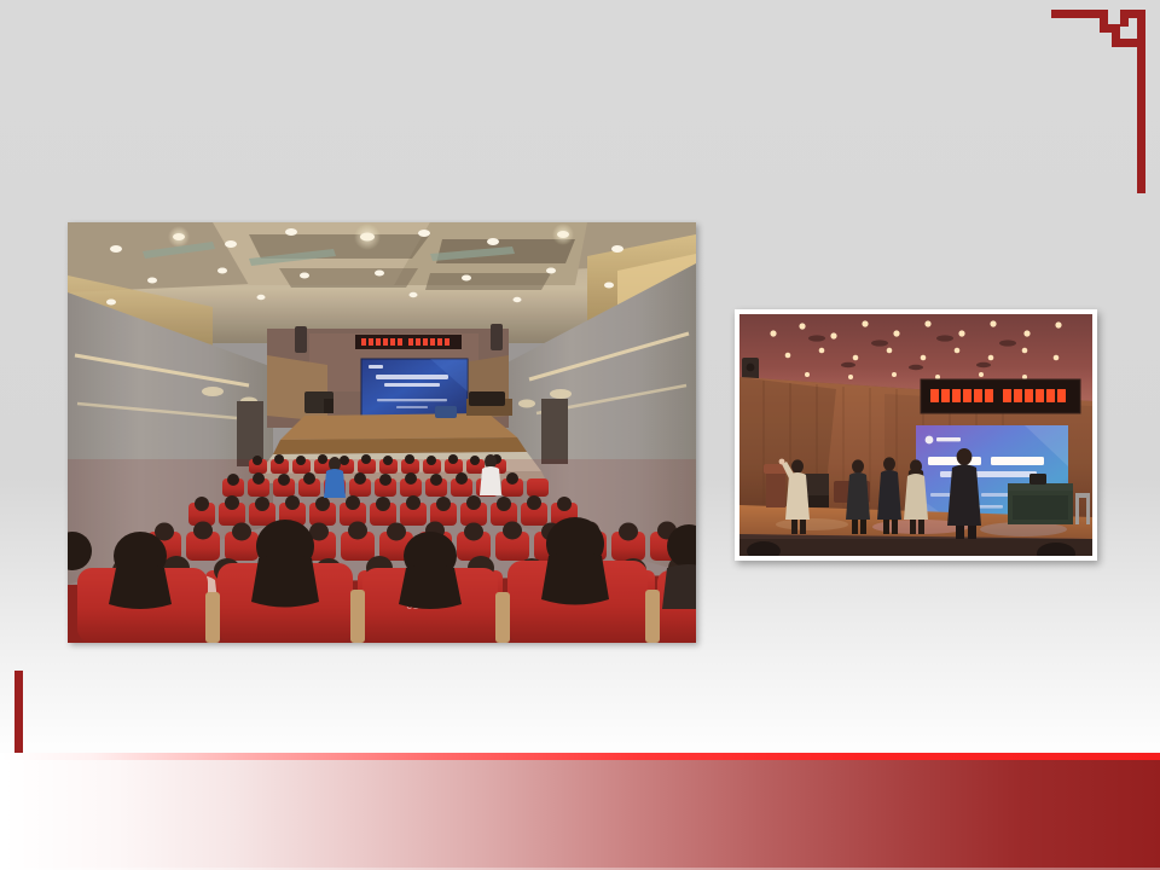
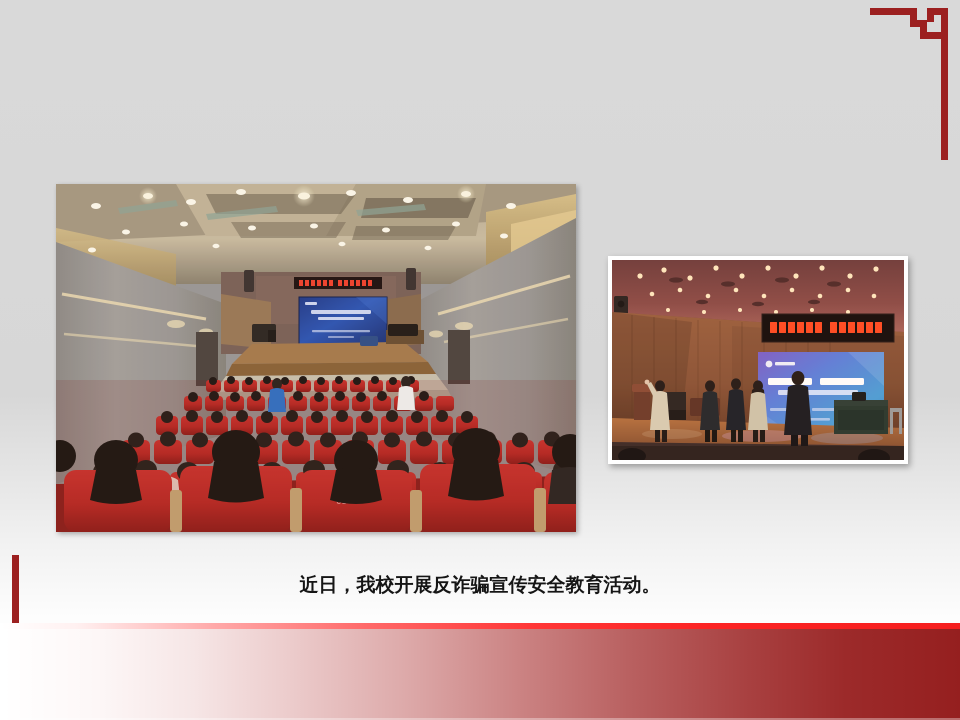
+ 近日，我校开展反诈骗宣传安全教育活动。
